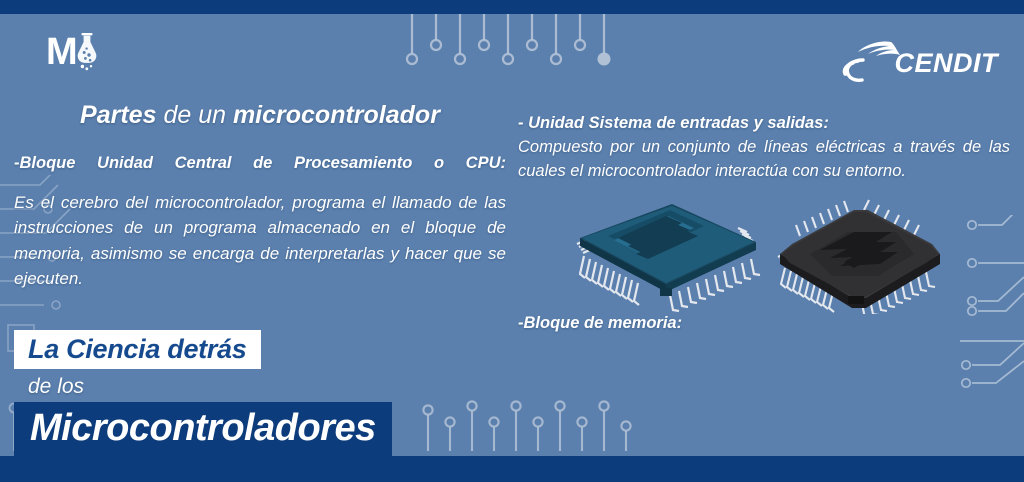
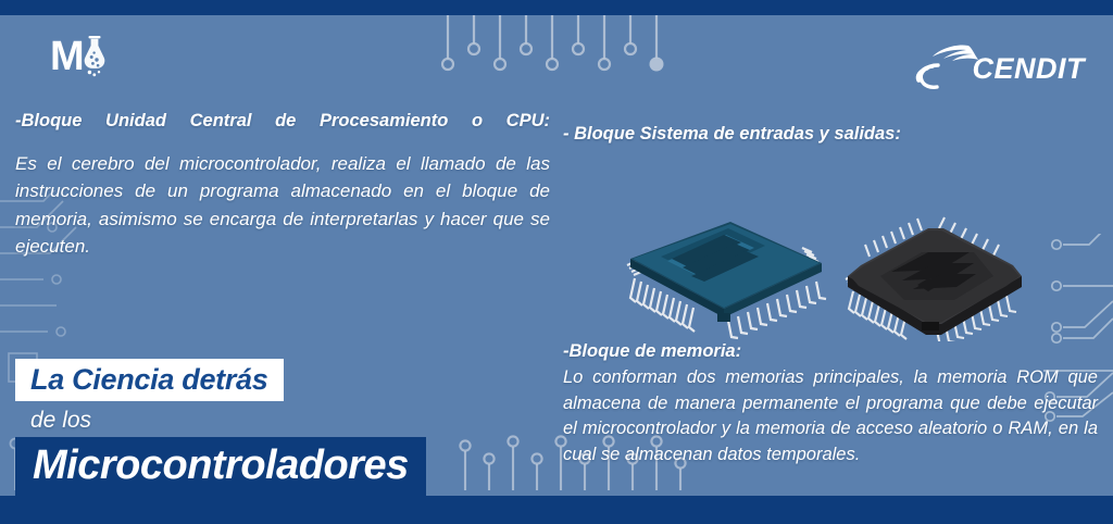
  M
  CENDIT
- Partes de un microcontrolador
  -Bloque Unidad Central de Procesamiento o CPU:
- Es el cerebro del microcontrolador, programa el llamado de las instrucciones de un programa almacenado en el bloque de memoria, asimismo se encarga de interpretarlas y hacer que se ejecuten.
+ Es el cerebro del microcontrolador, realiza el llamado de las instrucciones de un programa almacenado en el bloque de memoria, asimismo se encarga de interpretarlas y hacer que se ejecuten.
  La Ciencia detrás
  de los
  Microcontroladores
- - Unidad Sistema de entradas y salidas:
+ - Bloque Sistema de entradas y salidas:
- Compuesto por un conjunto de líneas eléctricas a través de las cuales el microcontrolador interactúa con su entorno.
  -Bloque de memoria:
+ Lo conforman dos memorias principales, la memoria ROM que almacena de manera permanente el programa que debe ejecutar el microcontrolador y la memoria de acceso aleatorio o RAM, en la cual se almacenan datos temporales.
